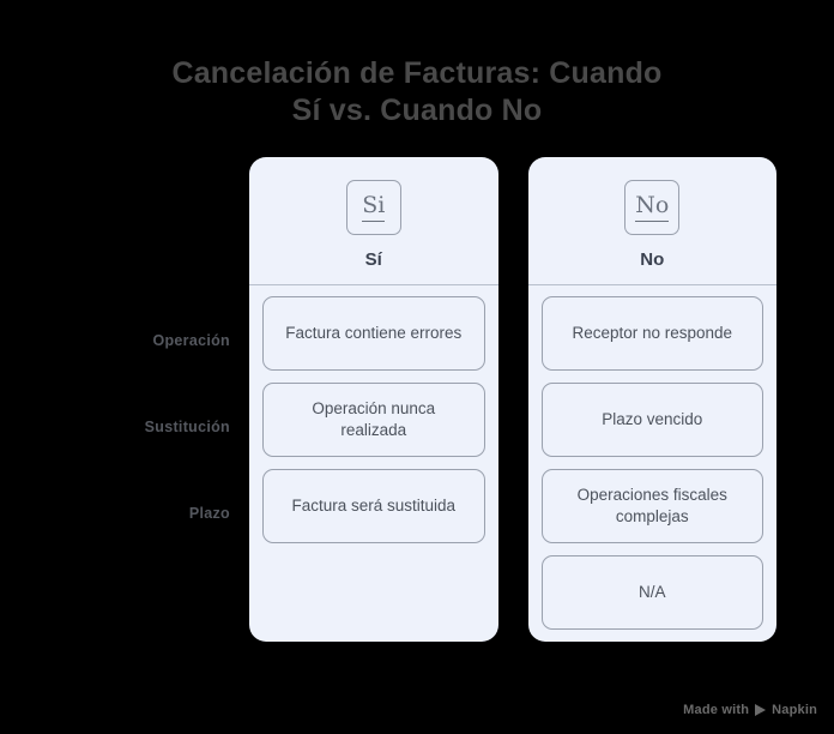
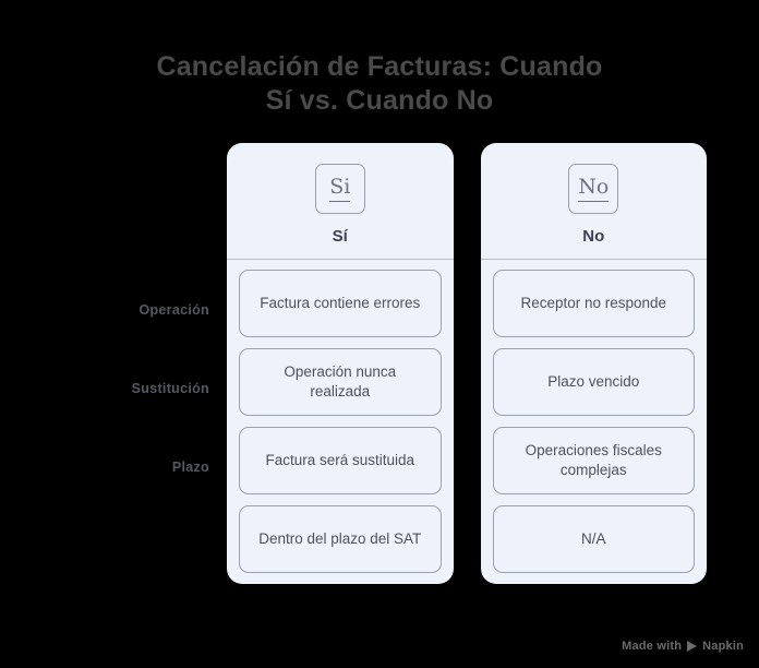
  Cancelación de Facturas: Cuando
  Sí vs. Cuando No
  Operación
  Sustitución
  Plazo
  Si
  Sí
  Factura contiene errores
  Operación nunca realizada
  Factura será sustituida
+ Dentro del plazo del SAT
  No
  No
  Receptor no responde
  Plazo vencido
  Operaciones fiscales complejas
  N/A
  Made with
  Napkin
